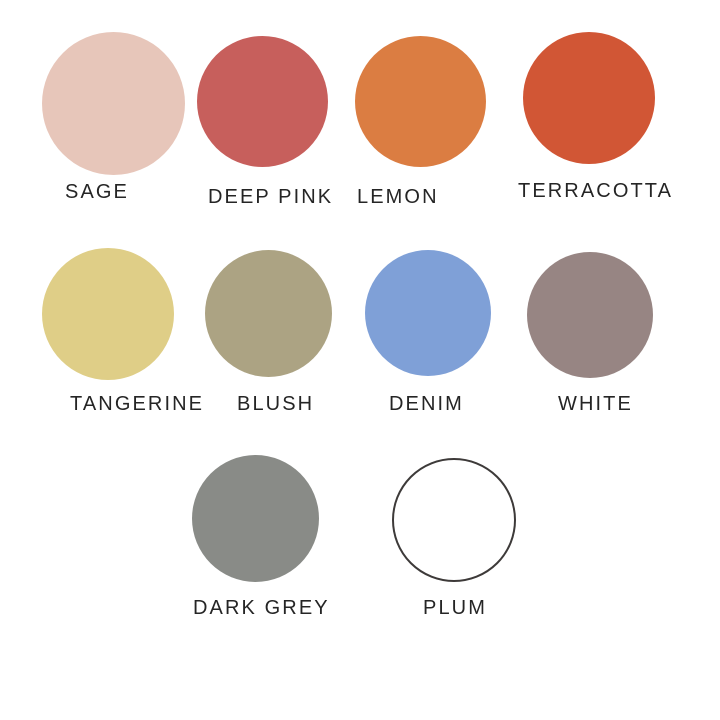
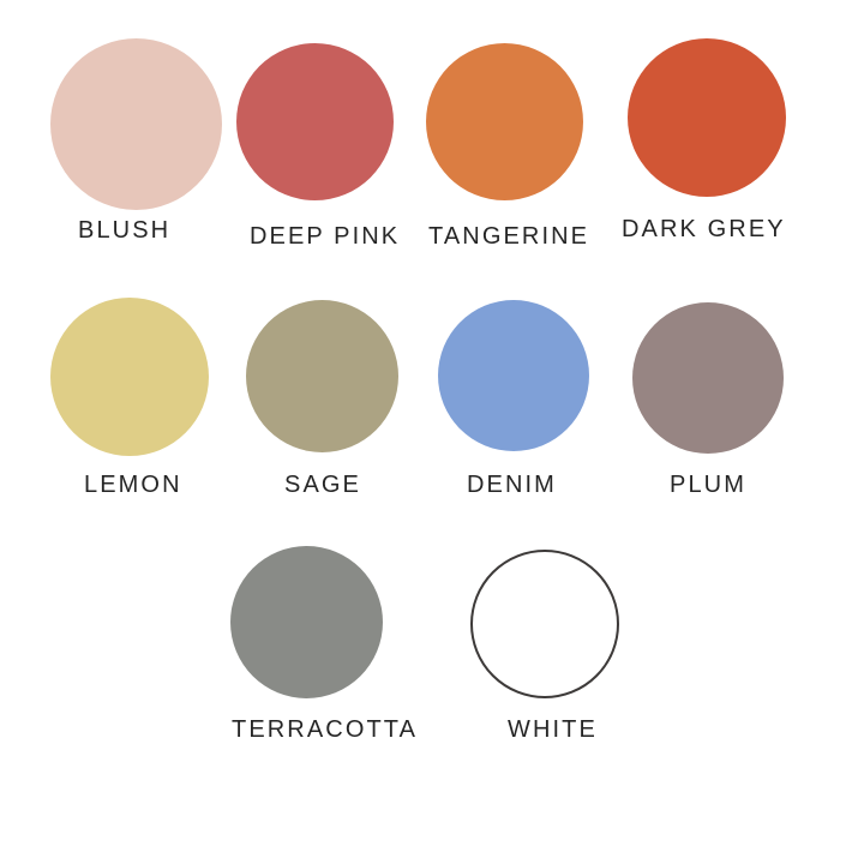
- SAGE
+ BLUSH
  DEEP PINK
- LEMON
+ TANGERINE
- TERRACOTTA
+ DARK GREY
- TANGERINE
+ LEMON
- BLUSH
+ SAGE
  DENIM
- WHITE
+ PLUM
- DARK GREY
+ TERRACOTTA
- PLUM
+ WHITE
